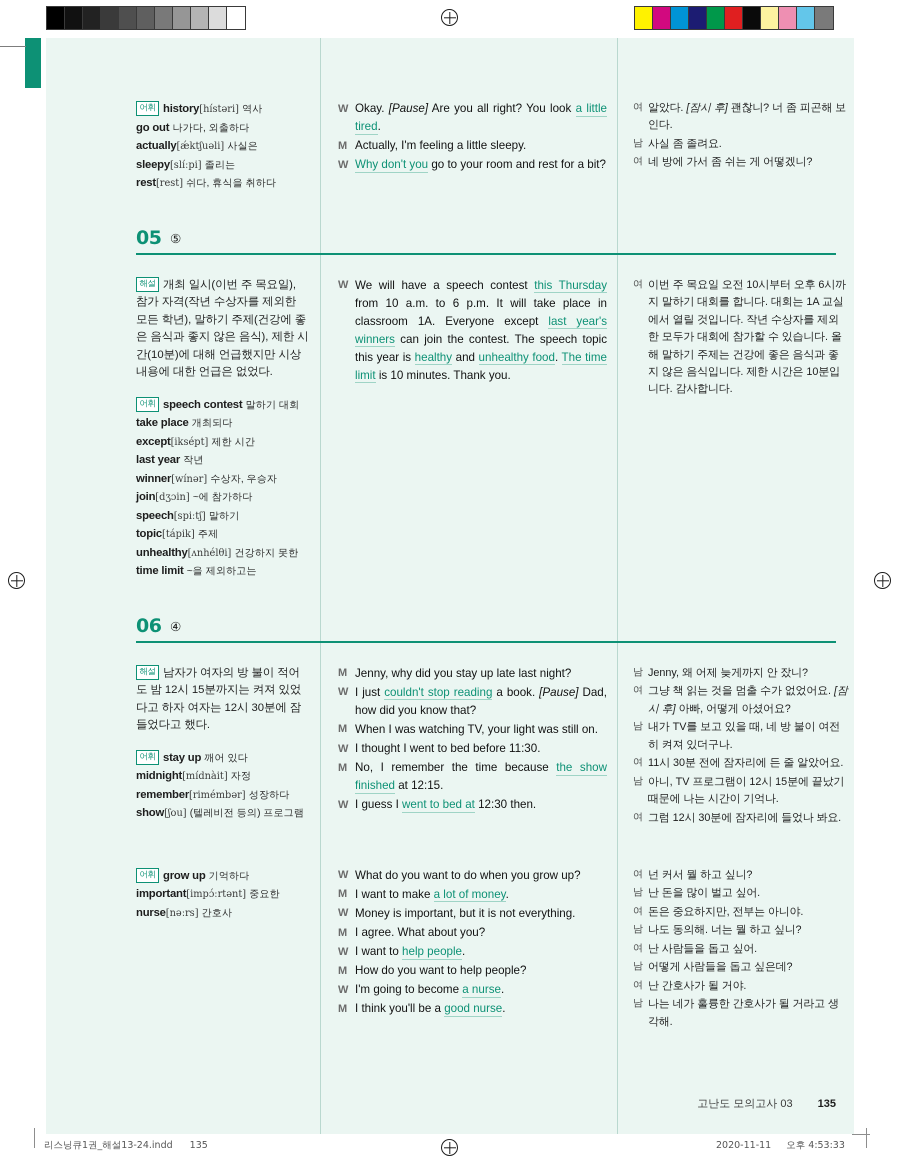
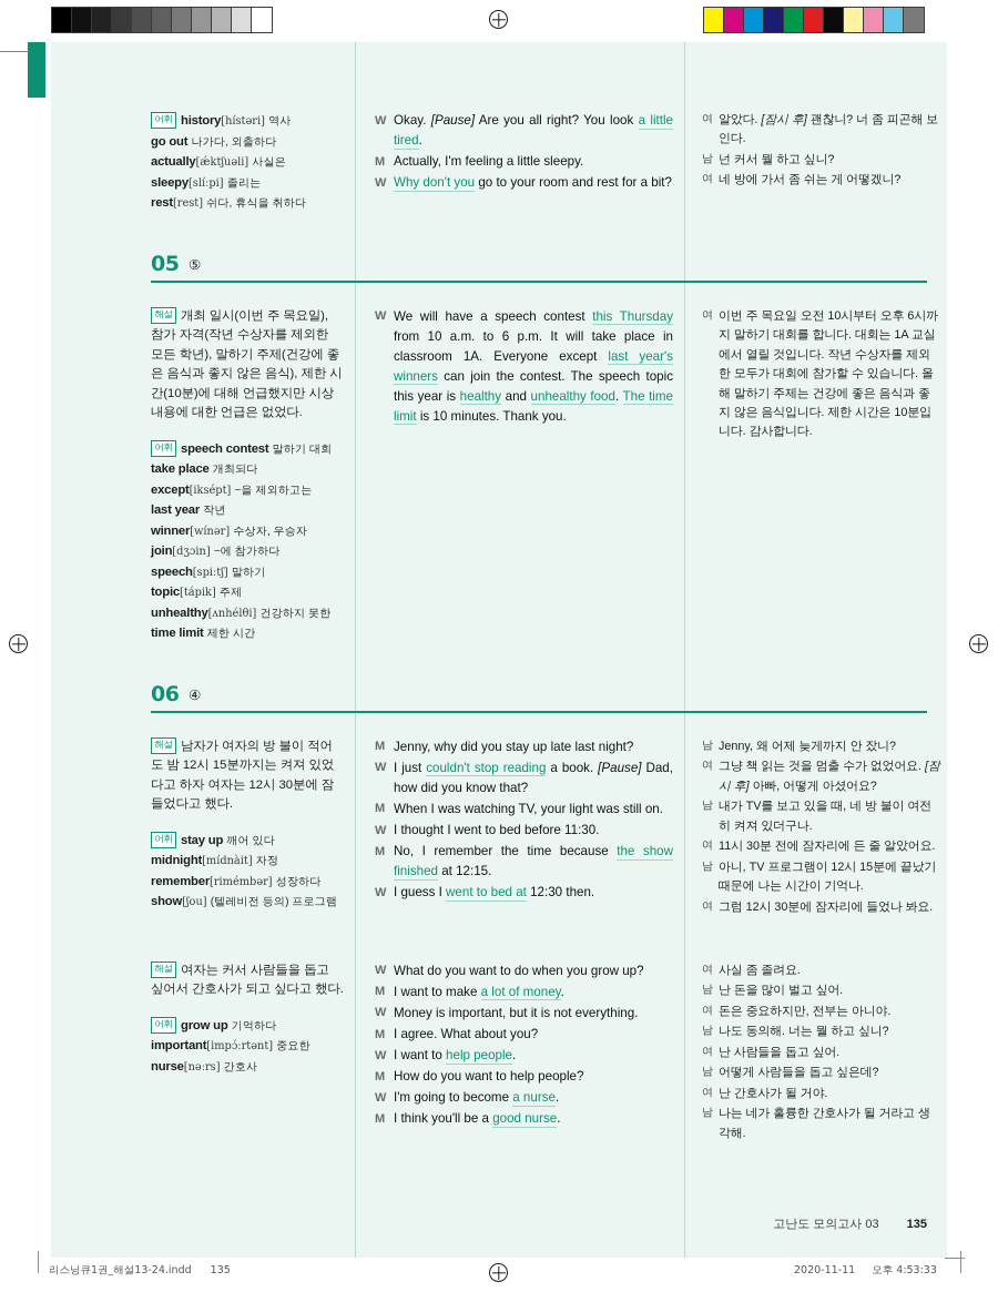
  어휘 history[hístəri] 역사
  go out 나가다, 외출하다
  actually[ǽktʃuəli] 사실은
  sleepy[slíːpi] 졸리는
  rest[rest] 쉬다, 휴식을 취하다
  W
  Okay. [Pause] Are you all right? You look a little tired.
  M
  Actually, I'm feeling a little sleepy.
  W
  Why don't you go to your room and rest for a bit?
  여
  알았다. [잠시 후] 괜찮니? 너 좀 피곤해 보인다.
  남
- 사실 좀 졸려요.
+ 넌 커서 뭘 하고 싶니?
  여
  네 방에 가서 좀 쉬는 게 어떻겠니?
  05
  ⑤
  해설 개최 일시(이번 주 목요일), 참가 자격(작년 수상자를 제외한 모든 학년), 말하기 주제(건강에 좋은 음식과 좋지 않은 음식), 제한 시간(10분)에 대해 언급했지만 시상 내용에 대한 언급은 없었다.
  어휘 speech contest 말하기 대회
  take place 개최되다
- except[iksépt] 제한 시간
+ except[iksépt] ~을 제외하고는
  last year 작년
  winner[wínər] 수상자, 우승자
  join[dʒɔin] ~에 참가하다
  speech[spiːtʃ] 말하기
  topic[tápik] 주제
  unhealthy[ʌnhélθi] 건강하지 못한
- time limit ~을 제외하고는
+ time limit 제한 시간
  W
  We will have a speech contest this Thursday from 10 a.m. to 6 p.m. It will take place in classroom 1A. Everyone except last year's winners can join the contest. The speech topic this year is healthy and unhealthy food. The time limit is 10 minutes. Thank you.
  여
  이번 주 목요일 오전 10시부터 오후 6시까지 말하기 대회를 합니다. 대회는 1A 교실에서 열릴 것입니다. 작년 수상자를 제외한 모두가 대회에 참가할 수 있습니다. 올해 말하기 주제는 건강에 좋은 음식과 좋지 않은 음식입니다. 제한 시간은 10분입니다. 감사합니다.
  06
  ④
  해설 남자가 여자의 방 불이 적어도 밤 12시 15분까지는 켜져 있었다고 하자 여자는 12시 30분에 잠들었다고 했다.
  어휘 stay up 깨어 있다
  midnight[mídnàit] 자정
  remember[rimémbər] 성장하다
  show[ʃou] (텔레비전 등의) 프로그램
  M
  Jenny, why did you stay up late last night?
  W
  I just couldn't stop reading a book. [Pause] Dad, how did you know that?
  M
  When I was watching TV, your light was still on.
  W
  I thought I went to bed before 11:30.
  M
  No, I remember the time because the show finished at 12:15.
  W
  I guess I went to bed at 12:30 then.
  남
  Jenny, 왜 어제 늦게까지 안 잤니?
  여
  그냥 책 읽는 것을 멈출 수가 없었어요. [잠시 후] 아빠, 어떻게 아셨어요?
  남
  내가 TV를 보고 있을 때, 네 방 불이 여전히 켜져 있더구나.
  여
  11시 30분 전에 잠자리에 든 줄 알았어요.
  남
  아니, TV 프로그램이 12시 15분에 끝났기 때문에 나는 시간이 기억나.
  여
  그럼 12시 30분에 잠자리에 들었나 봐요.
+ 해설 여자는 커서 사람들을 돕고 싶어서 간호사가 되고 싶다고 했다.
  어휘 grow up 기억하다
  important[impɔ́ːrtənt] 중요한
  nurse[nəːrs] 간호사
  W
  What do you want to do when you grow up?
  M
  I want to make a lot of money.
  W
  Money is important, but it is not everything.
  M
  I agree. What about you?
  W
  I want to help people.
  M
  How do you want to help people?
  W
  I'm going to become a nurse.
  M
  I think you'll be a good nurse.
  여
- 넌 커서 뭘 하고 싶니?
+ 사실 좀 졸려요.
  남
  난 돈을 많이 벌고 싶어.
  여
  돈은 중요하지만, 전부는 아니야.
  남
  나도 동의해. 너는 뭘 하고 싶니?
  여
  난 사람들을 돕고 싶어.
  남
  어떻게 사람들을 돕고 싶은데?
  여
  난 간호사가 될 거야.
  남
  나는 네가 훌륭한 간호사가 될 거라고 생각해.
  고난도 모의고사 03 135
  리스닝큐1권_해설13-24.indd 135
  2020-11-11 오후 4:53:33
